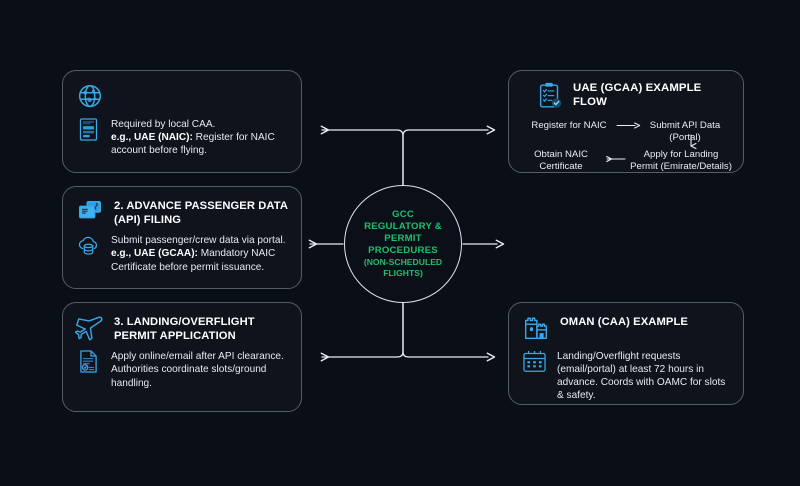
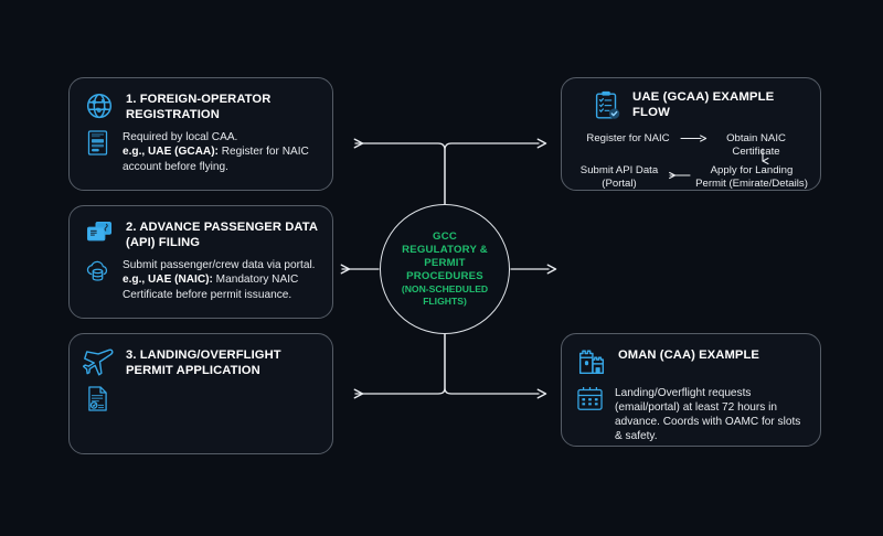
+ 1. FOREIGN-OPERATOR REGISTRATION
  Required by local CAA.
- e.g., UAE (NAIC): Register for NAIC account before flying.
+ e.g., UAE (GCAA): Register for NAIC account before flying.
  2. ADVANCE PASSENGER DATA (API) FILING
  Submit passenger/crew data via portal.
- e.g., UAE (GCAA): Mandatory NAIC Certificate before permit issuance.
+ e.g., UAE (NAIC): Mandatory NAIC Certificate before permit issuance.
  3. LANDING/OVERFLIGHT PERMIT APPLICATION
- Apply online/email after API clearance. Authorities coordinate slots/ground handling.
  GCC
  REGULATORY &
  PERMIT
  PROCEDURES
  (NON-SCHEDULED FLIGHTS)
  UAE (GCAA) EXAMPLE FLOW
  Register for NAIC
- Submit API Data (Portal)
+ Obtain NAIC Certificate
  Apply for Landing Permit (Emirate/Details)
- Obtain NAIC Certificate
+ Submit API Data (Portal)
  OMAN (CAA) EXAMPLE
  Landing/Overflight requests (email/portal) at least 72 hours in advance. Coords with OAMC for slots & safety.
